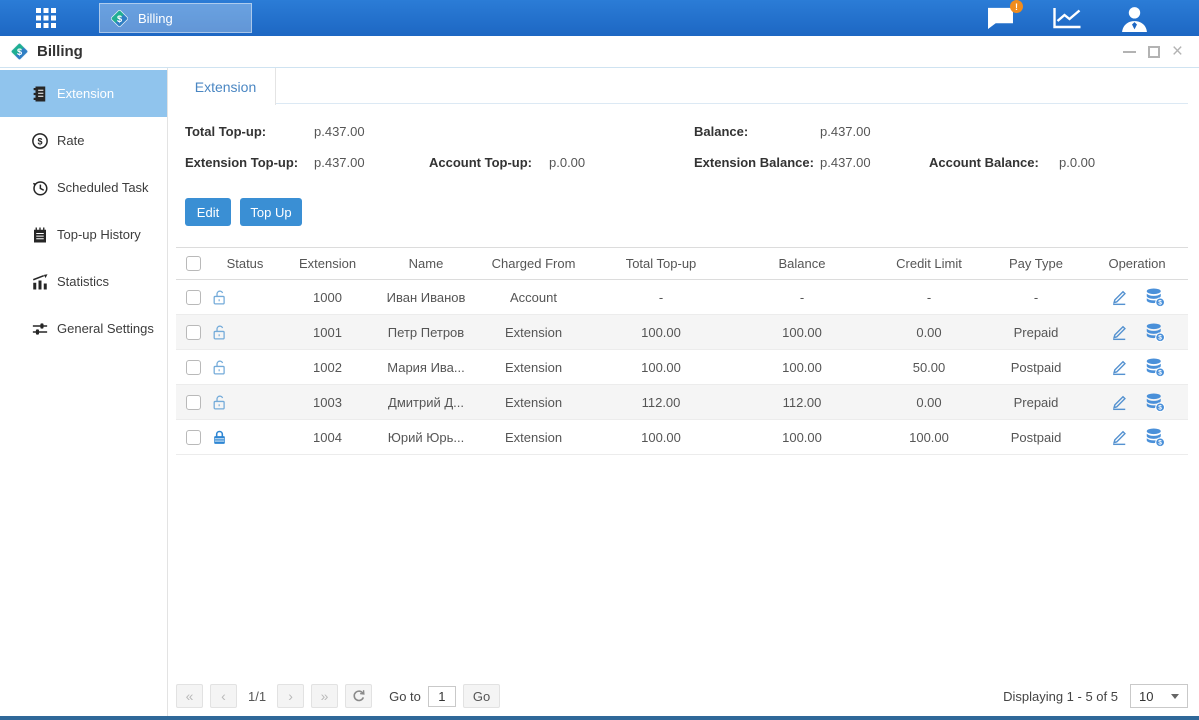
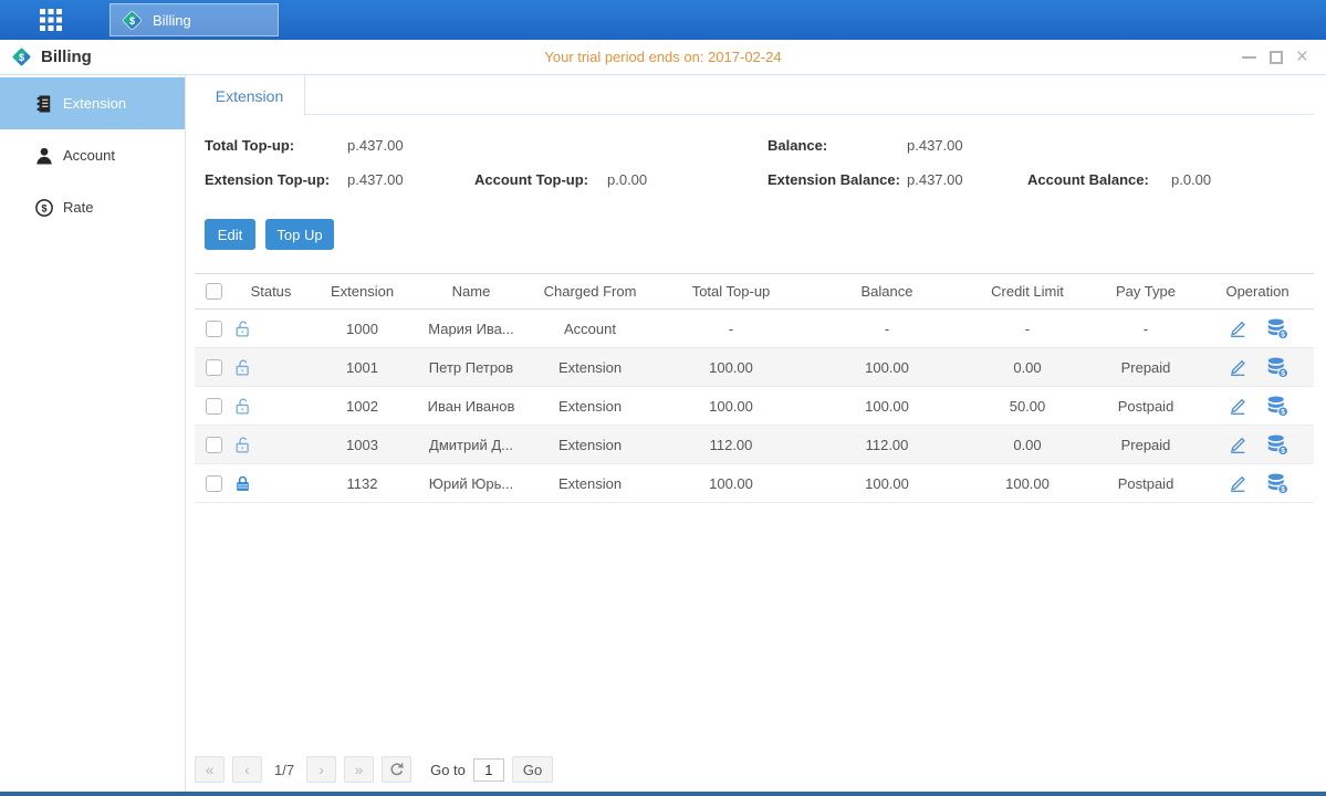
  $
  Billing
- !
  $
  Billing
+ Your trial period ends on: 2017-02-24
  ×
  Extension
+ Account
  $
  Rate
- Scheduled Task
- Top-up History
- Statistics
- General Settings
  Extension
  Total Top-up:
  p.437.00
  Balance:
  p.437.00
  Extension Top-up:
  p.437.00
  Account Top-up:
  p.0.00
  Extension Balance:
  p.437.00
  Account Balance:
  p.0.00
  Edit
  Top Up
  	Status	Extension	Name	Charged From	Total Top-up	Balance	Credit Limit	Pay Type	Operation
- 		1000	Иван Иванов	Account	-	-	-	-
+ 		1000	Мария Ива...	Account	-	-	-	-
  		1001	Петр Петров	Extension	100.00	100.00	0.00	Prepaid
- 		1002	Мария Ива...	Extension	100.00	100.00	50.00	Postpaid
+ 		1002	Иван Иванов	Extension	100.00	100.00	50.00	Postpaid
  		1003	Дмитрий Д...	Extension	112.00	112.00	0.00	Prepaid
- 		1004	Юрий Юрь...	Extension	100.00	100.00	100.00	Postpaid
+ 		1132	Юрий Юрь...	Extension	100.00	100.00	100.00	Postpaid
  «
  ‹
- 1/1
+ 1/7
  ›
  »
  Go to
  1
  Go
- Displaying 1 - 5 of 5
- 10
